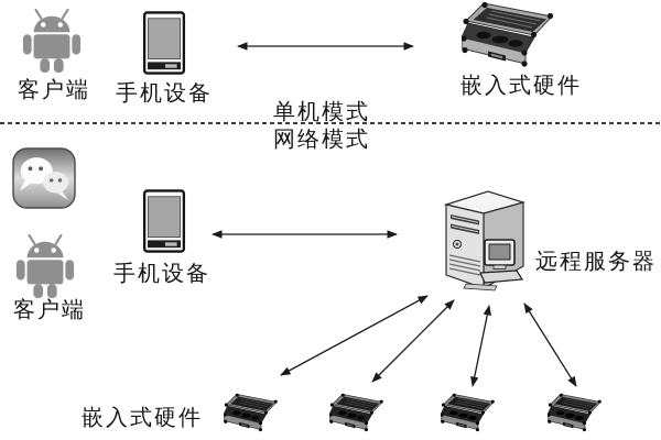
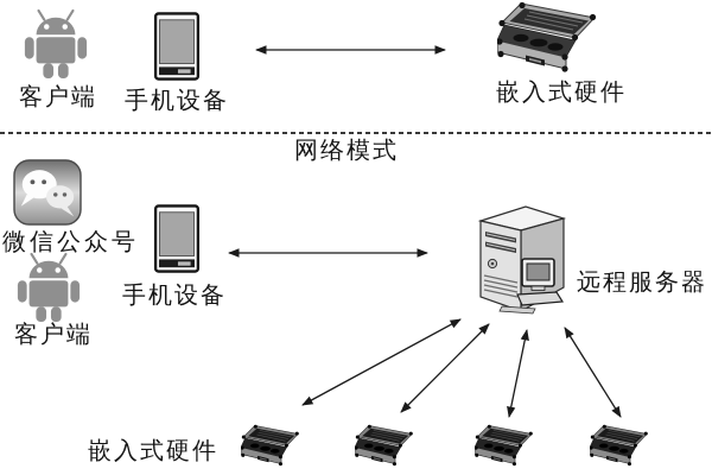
  客户端
  手机设备
  嵌入式硬件
- 单机模式
  网络模式
+ 微信公众号
  客户端
  手机设备
  远程服务器
  嵌入式硬件
